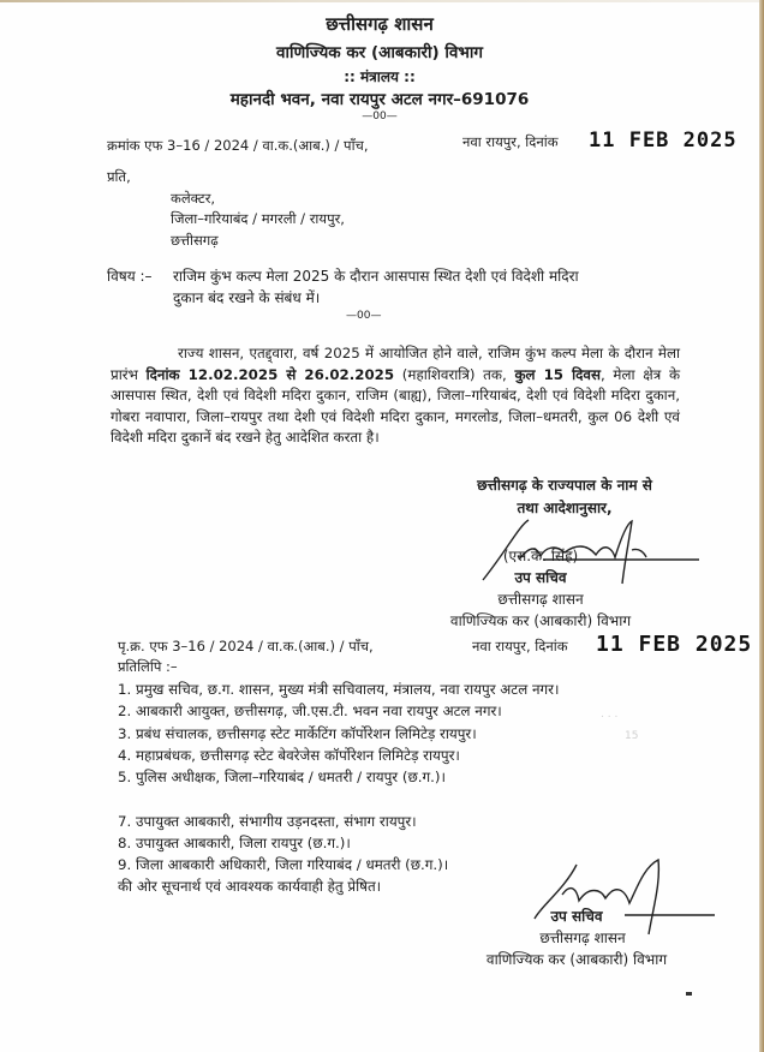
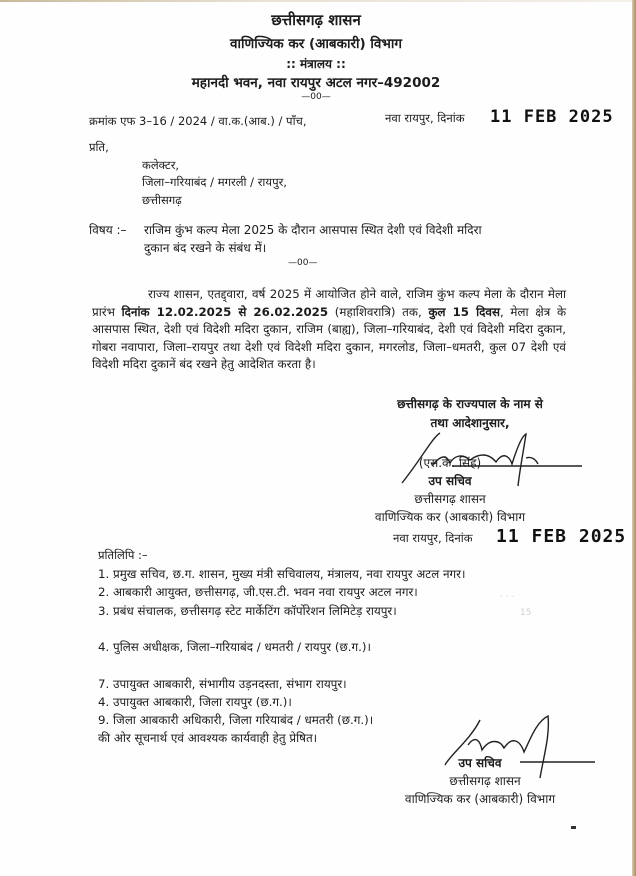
  छत्तीसगढ़ शासन
  वाणिज्यिक कर (आबकारी) विभाग
  :: मंत्रालय ::
- महानदी भवन, नवा रायपुर अटल नगर–691076
+ महानदी भवन, नवा रायपुर अटल नगर–492002
  —00—
  क्रमांक एफ 3–16 / 2024 / वा.क.(आब.) / पाँच,
  नवा रायपुर, दिनांक
  11 FEB 2025
  प्रति,
  कलेक्टर,
  जिला–गरियाबंद / मगरली / रायपुर,
  छत्तीसगढ़
  विषय :–
  राजिम कुंभ कल्प मेला 2025 के दौरान आसपास स्थित देशी एवं विदेशी मदिरा
  दुकान बंद रखने के संबंध में।
  —00—
- राज्य शासन, एतद्द्वारा, वर्ष 2025 में आयोजित होने वाले, राजिम कुंभ कल्प मेला के दौरान मेला प्रारंभ दिनांक 12.02.2025 से 26.02.2025 (महाशिवरात्रि) तक, कुल 15 दिवस, मेला क्षेत्र के आसपास स्थित, देशी एवं विदेशी मदिरा दुकान, राजिम (बाह्य), जिला–गरियाबंद, देशी एवं विदेशी मदिरा दुकान, गोबरा नवापारा, जिला–रायपुर तथा देशी एवं विदेशी मदिरा दुकान, मगरलोड, जिला–धमतरी, कुल 06 देशी एवं विदेशी मदिरा दुकानें बंद रखने हेतु आदेशित करता है।
+ राज्य शासन, एतद्द्वारा, वर्ष 2025 में आयोजित होने वाले, राजिम कुंभ कल्प मेला के दौरान मेला प्रारंभ दिनांक 12.02.2025 से 26.02.2025 (महाशिवरात्रि) तक, कुल 15 दिवस, मेला क्षेत्र के आसपास स्थित, देशी एवं विदेशी मदिरा दुकान, राजिम (बाह्य), जिला–गरियाबंद, देशी एवं विदेशी मदिरा दुकान, गोबरा नवापारा, जिला–रायपुर तथा देशी एवं विदेशी मदिरा दुकान, मगरलोड, जिला–धमतरी, कुल 07 देशी एवं विदेशी मदिरा दुकानें बंद रखने हेतु आदेशित करता है।
  छत्तीसगढ़ के राज्यपाल के नाम से
  तथा आदेशानुसार,
  (एस.के. सिंह)
  उप सचिव
  छत्तीसगढ़ शासन
  वाणिज्यिक कर (आबकारी) विभाग
- पृ.क्र. एफ 3–16 / 2024 / वा.क.(आब.) / पाँच,
  नवा रायपुर, दिनांक
  11 FEB 2025
  प्रतिलिपि :–
  1. प्रमुख सचिव, छ.ग. शासन, मुख्य मंत्री सचिवालय, मंत्रालय, नवा रायपुर अटल नगर।
  2. आबकारी आयुक्त, छत्तीसगढ़, जी.एस.टी. भवन नवा रायपुर अटल नगर।
  3. प्रबंध संचालक, छत्तीसगढ़ स्टेट मार्केटिंग कॉर्पोरेशन लिमिटेड़ रायपुर।
- 4. महाप्रबंधक, छत्तीसगढ़ स्टेट बेवरेजेस कॉर्पोरेशन लिमिटेड़ रायपुर।
- 5. पुलिस अधीक्षक, जिला–गरियाबंद / धमतरी / रायपुर (छ.ग.)।
+ 4. पुलिस अधीक्षक, जिला–गरियाबंद / धमतरी / रायपुर (छ.ग.)।
  7. उपायुक्त आबकारी, संभागीय उड़नदस्ता, संभाग रायपुर।
- 8. उपायुक्त आबकारी, जिला रायपुर (छ.ग.)।
+ 4. उपायुक्त आबकारी, जिला रायपुर (छ.ग.)।
  9. जिला आबकारी अधिकारी, जिला गरियाबंद / धमतरी (छ.ग.)।
  की ओर सूचनार्थ एवं आवश्यक कार्यवाही हेतु प्रेषित।
  . . .
  15
  उप सचिव
  छत्तीसगढ़ शासन
  वाणिज्यिक कर (आबकारी) विभाग
